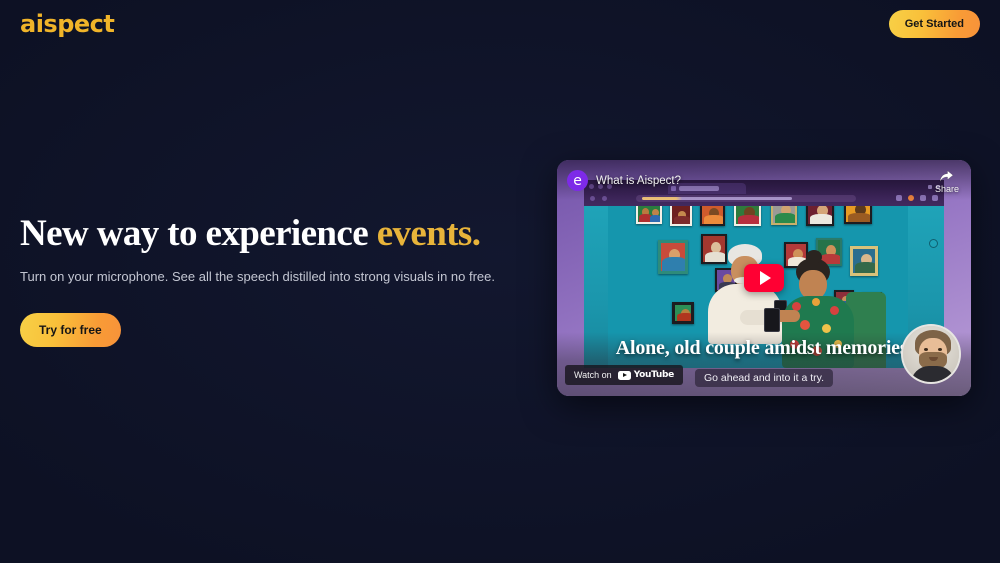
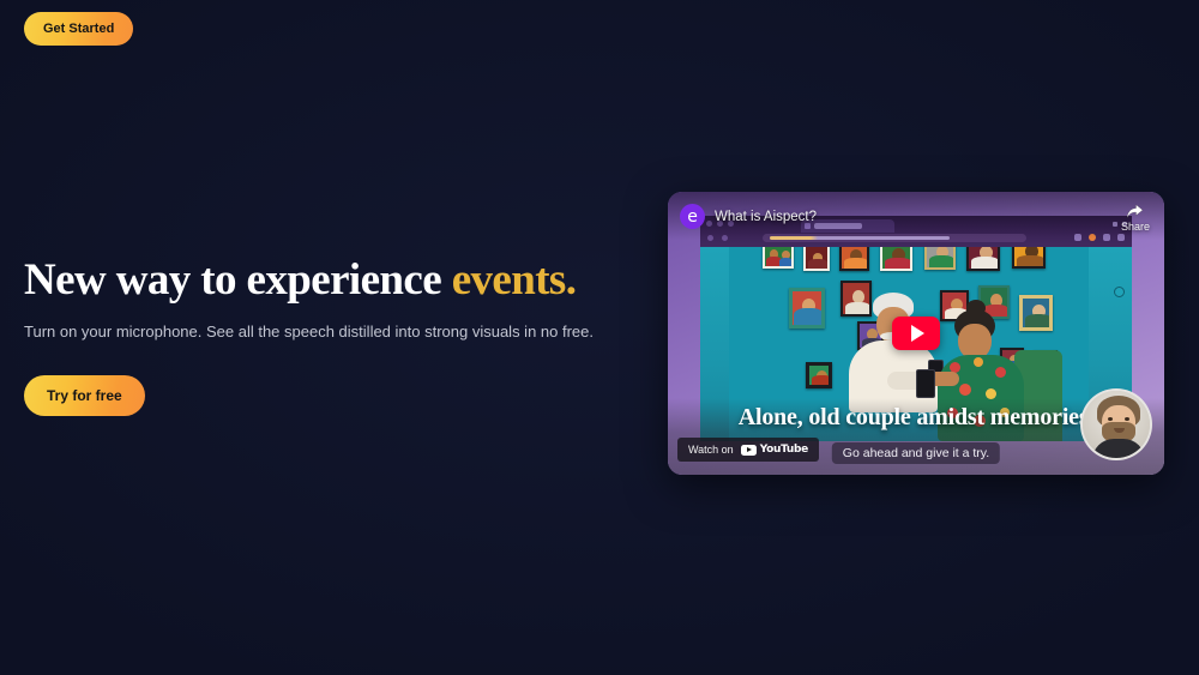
- aispect
  Get Started
  New way to experience events.
  Turn on your microphone. See all the speech distilled into strong visuals in no free.
  Try for free
  e
  What is Aispect?
  Share
  Alone, old couple amidst memorie
- Go ahead and into it a try.
+ Go ahead and give it a try.
  Watch on
  YouTube
